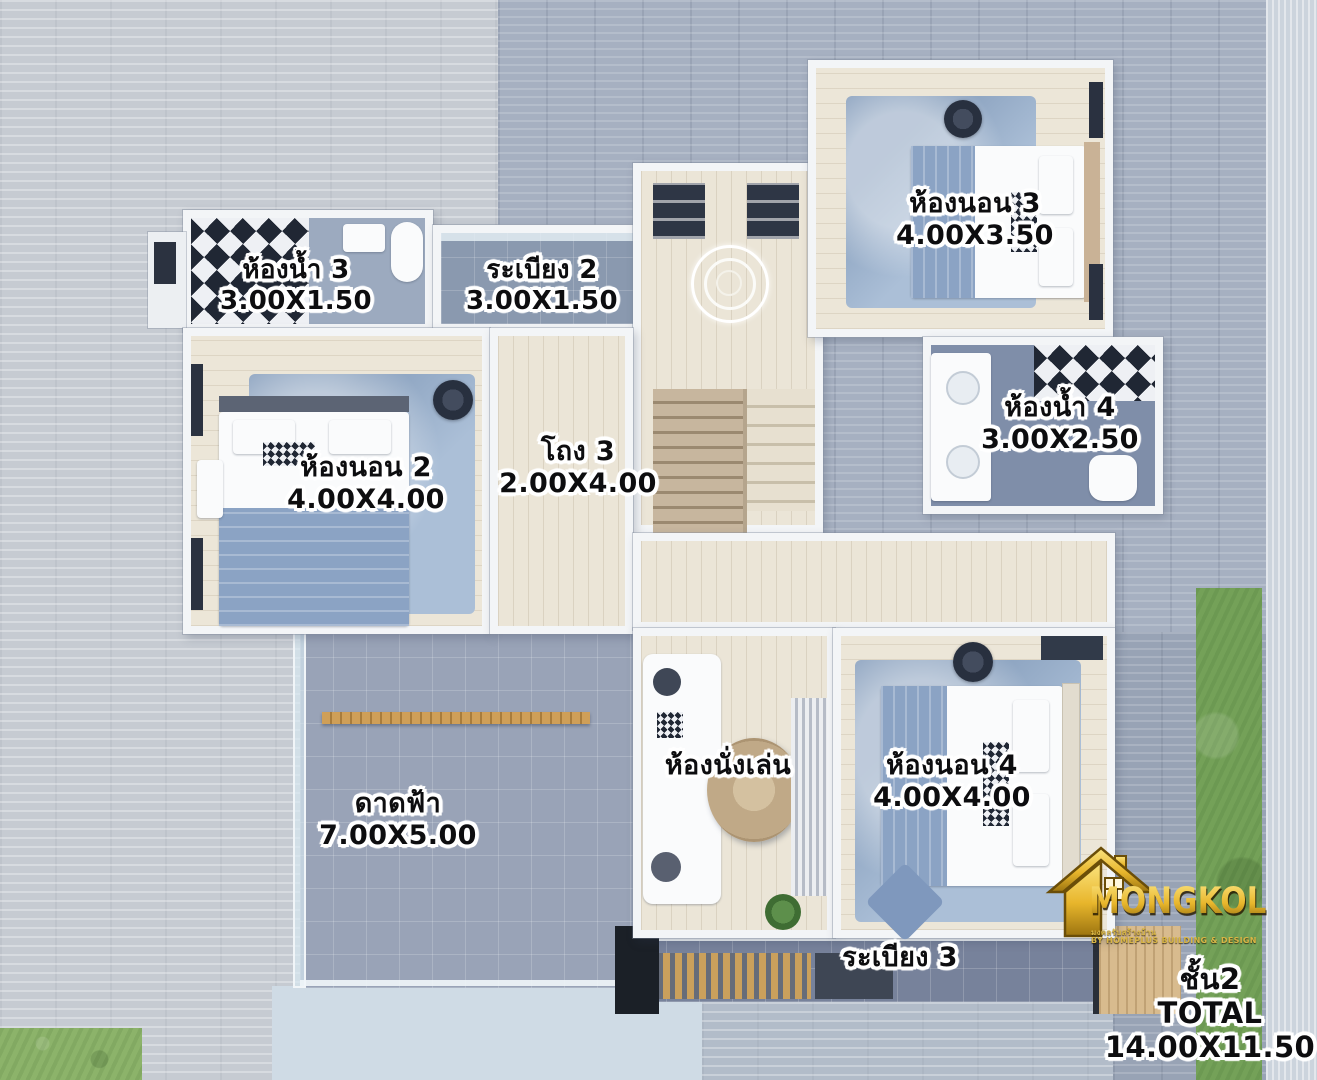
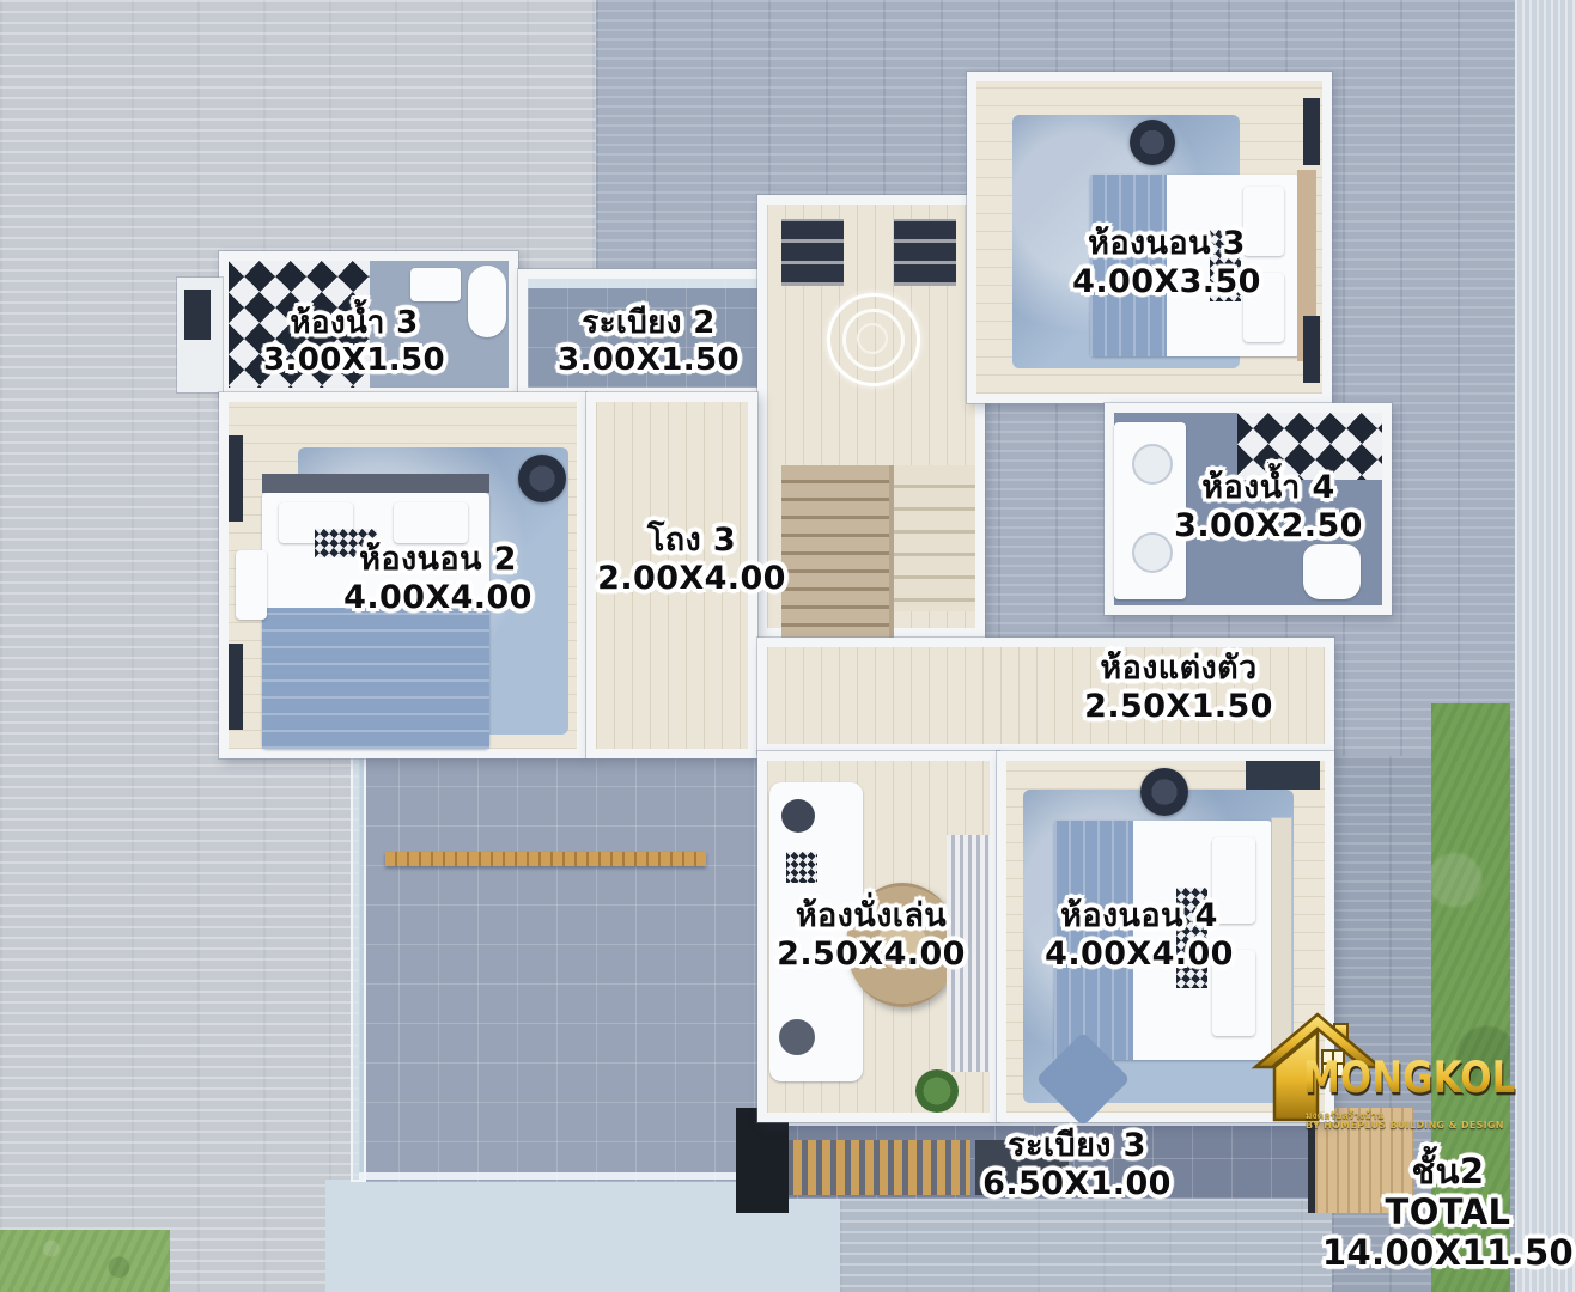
  ห้องน้ำ 3
  3.00X1.50
  ระเบียง 2
  3.00X1.50
  ห้องนอน 3
  4.00X3.50
  ห้องนอน 2
  4.00X4.00
  โถง 3
  2.00X4.00
  ห้องน้ำ 4
  3.00X2.50
+ ห้องแต่งตัว
+ 2.50X1.50
  ห้องนั่งเล่น
+ 2.50X4.00
  ห้องนอน 4
  4.00X4.00
- ดาดฟ้า
- 7.00X5.00
  ระเบียง 3
+ 6.50X1.00
  ชั้น2
  TOTAL
  14.00X11.50
  MONGKOL
  มงคลรับสร้างบ้าน
  BY HOMEPLUS BUILDING & DESIGN
